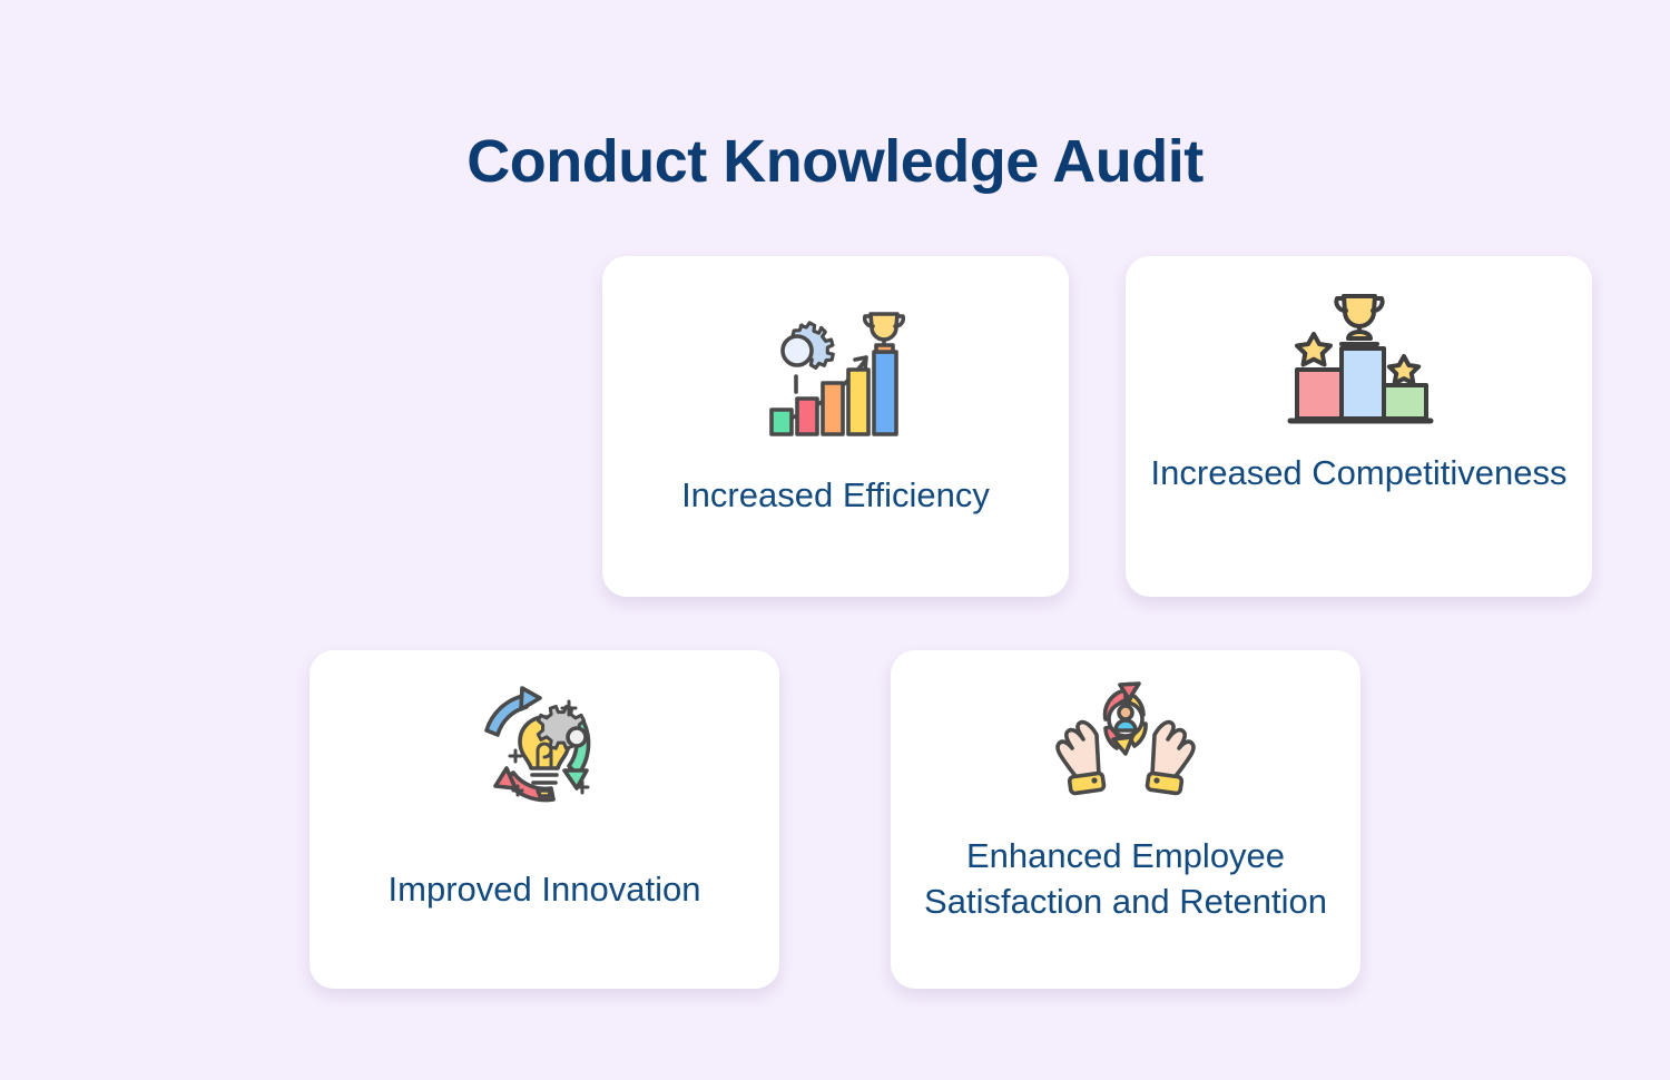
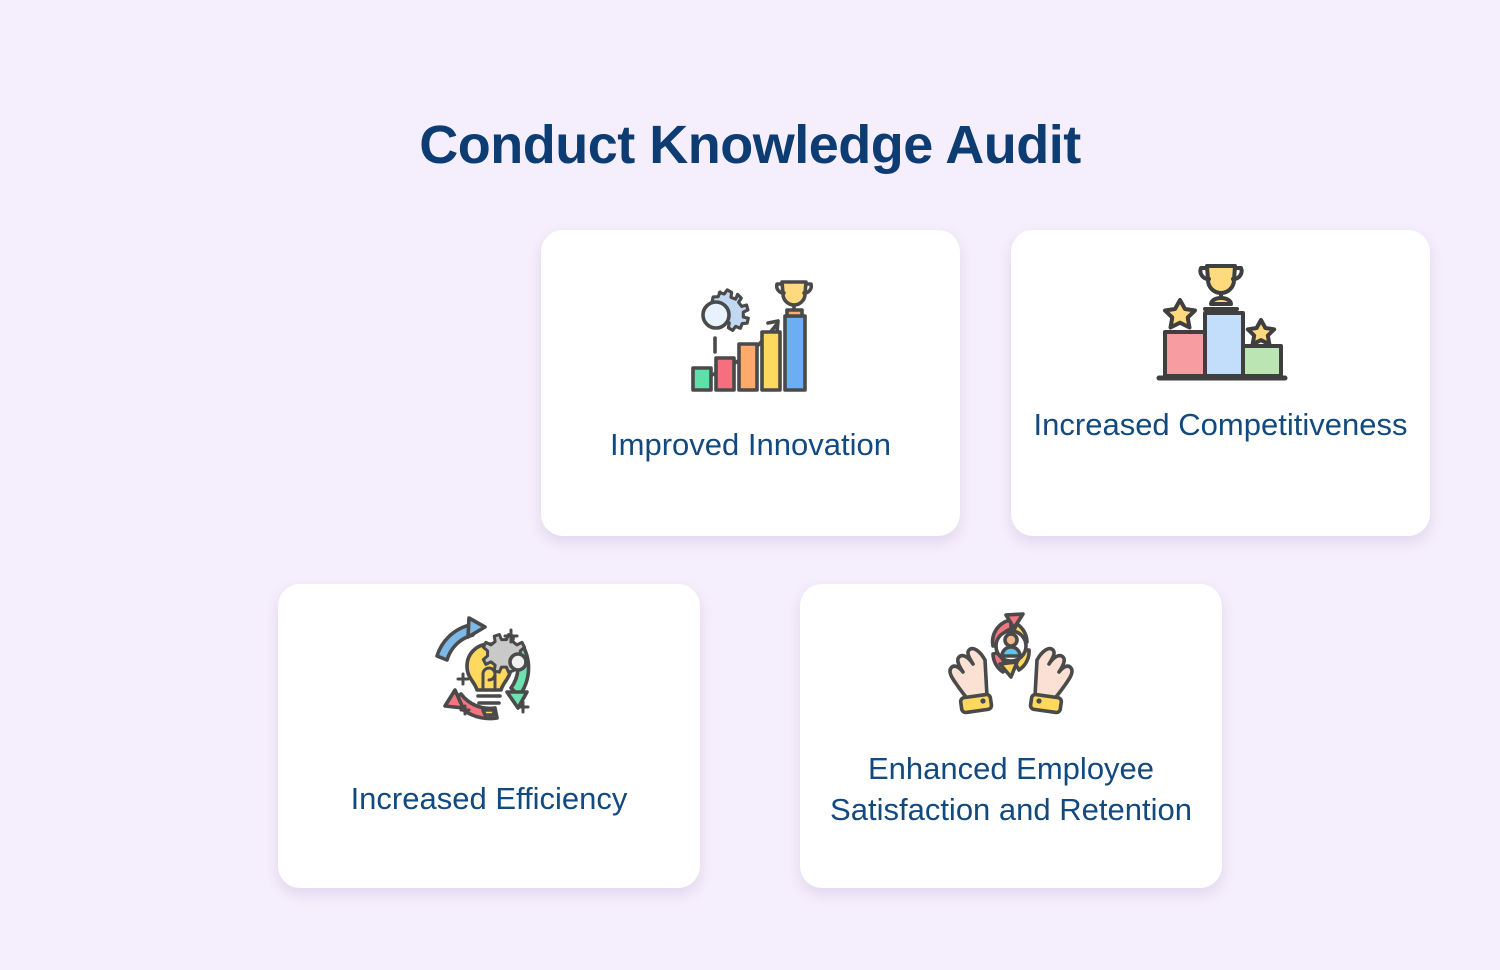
  Conduct Knowledge Audit
- Increased Efficiency
+ Improved Innovation
  Increased Competitiveness
- Improved Innovation
+ Increased Efficiency
  Enhanced Employee Satisfaction and Retention
